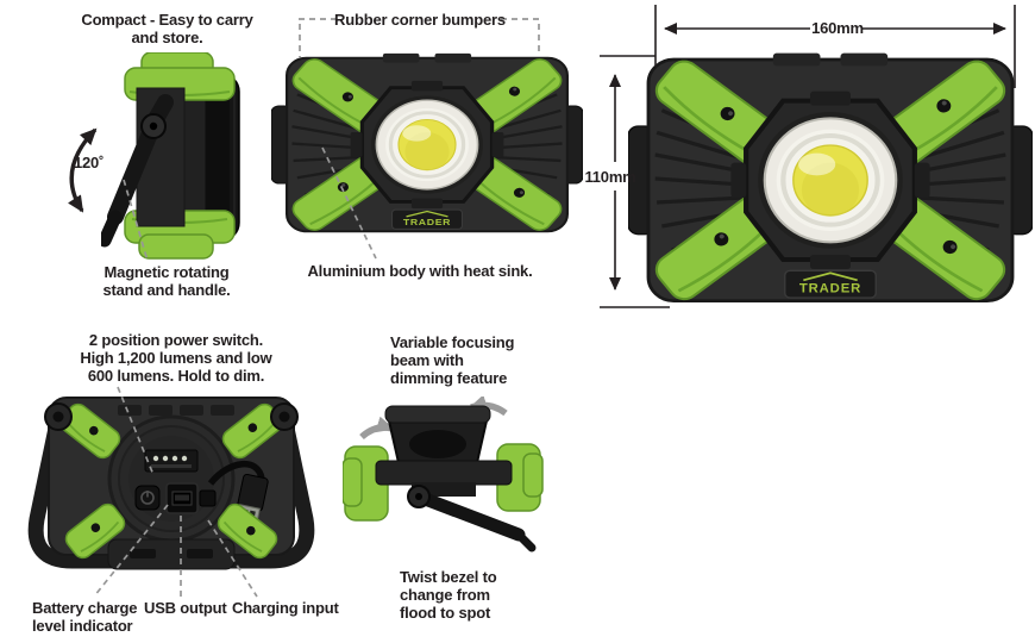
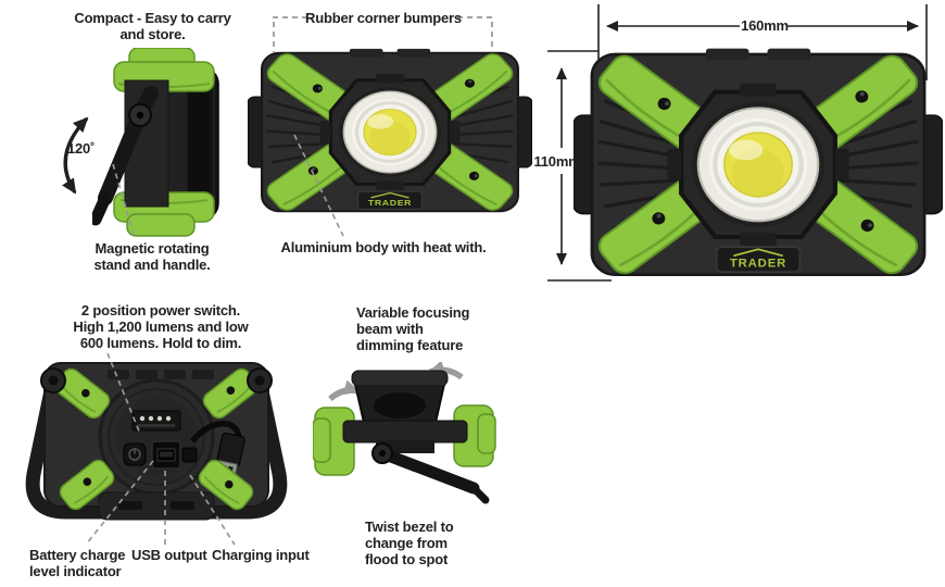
  Compact - Easy to carry
  and store.
  120˚
  Magnetic rotating
  stand and handle.
  Rubber corner bumpers
- Aluminium body with heat sink.
+ Aluminium body with heat with.
  160mm
  110mm
  2 position power switch.
  High 1,200 lumens and low
  600 lumens. Hold to dim.
  Battery charge
  level indicator
  USB output
  Charging input
  Variable focusing
  beam with
  dimming feature
  Twist bezel to
  change from
  flood to spot
